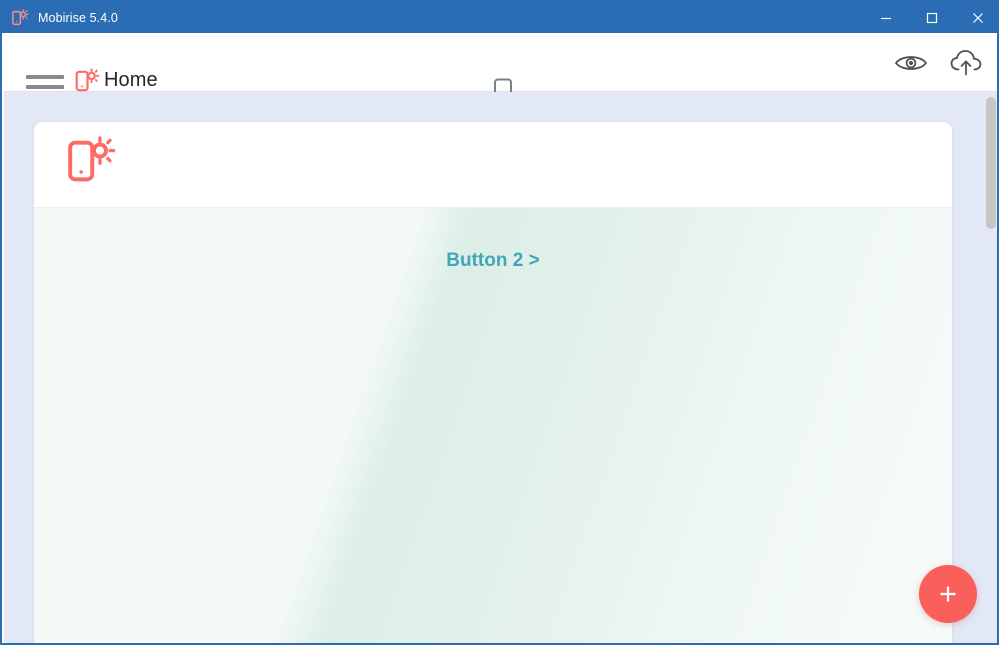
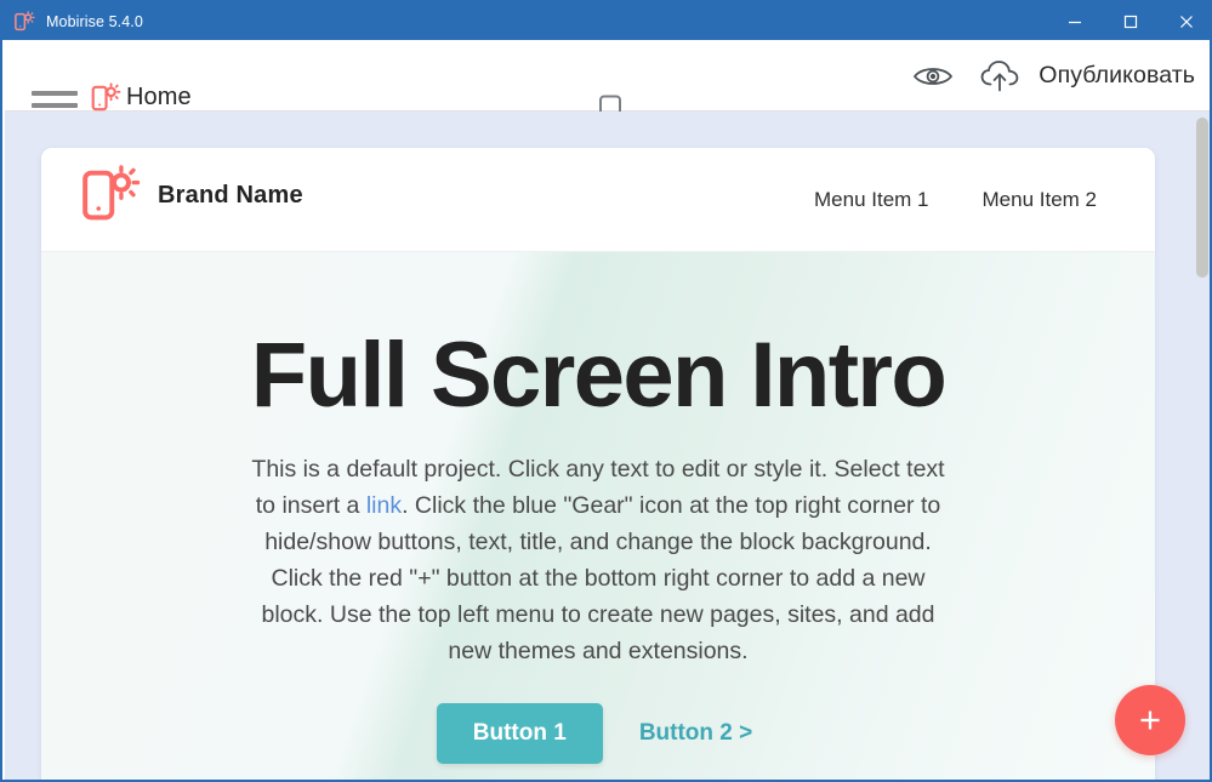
  Mobirise 5.4.0
  Home
+ Опубликовать
+ Brand Name
+ Menu Item 1
+ Menu Item 2
+ Full Screen Intro
+ This is a default project. Click any text to edit or style it. Select text to insert a link. Click the blue "Gear" icon at the top right corner to hide/show buttons, text, title, and change the block background. Click the red "+" button at the bottom right corner to add a new block. Use the top left menu to create new pages, sites, and add new themes and extensions.
+ Button 1
  Button 2 >
